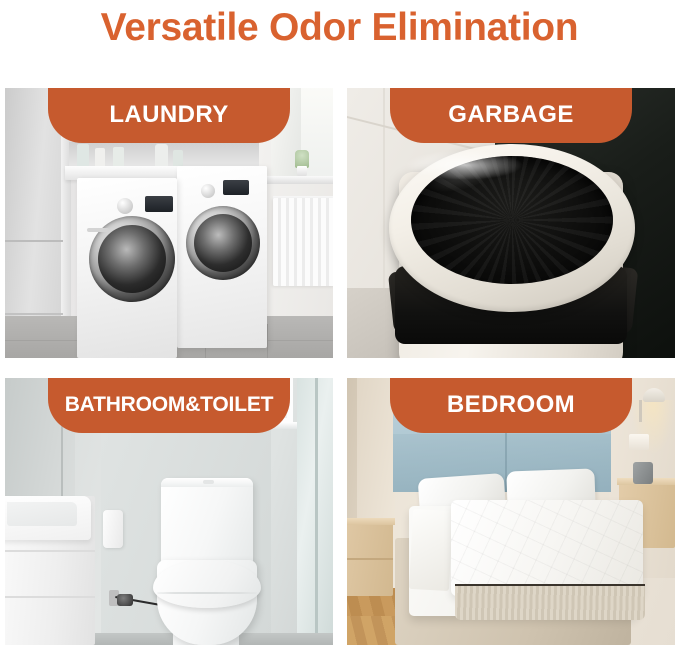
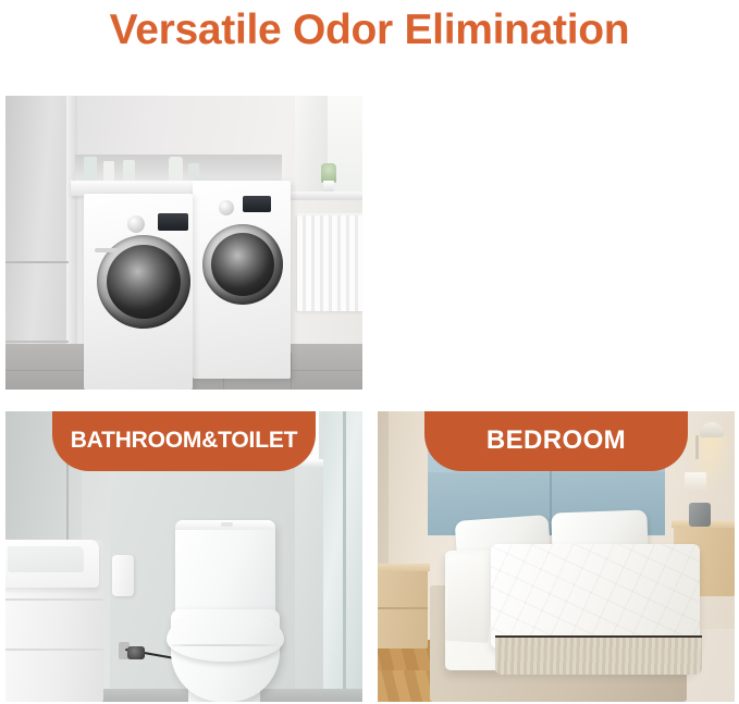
  Versatile Odor Elimination
- LAUNDRY
- GARBAGE
  BATHROOM&TOILET
  BEDROOM
